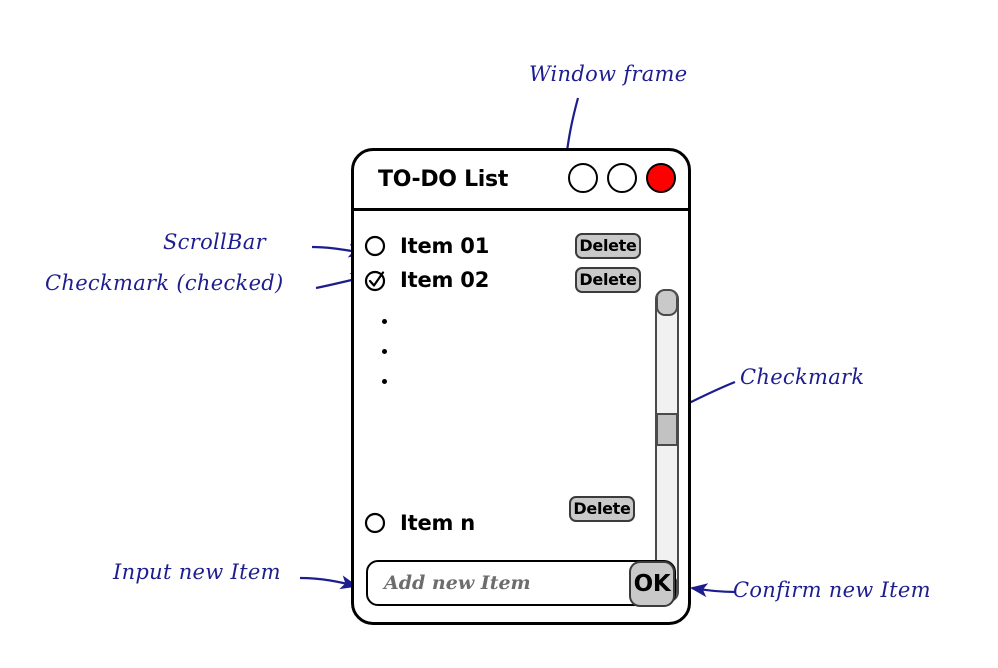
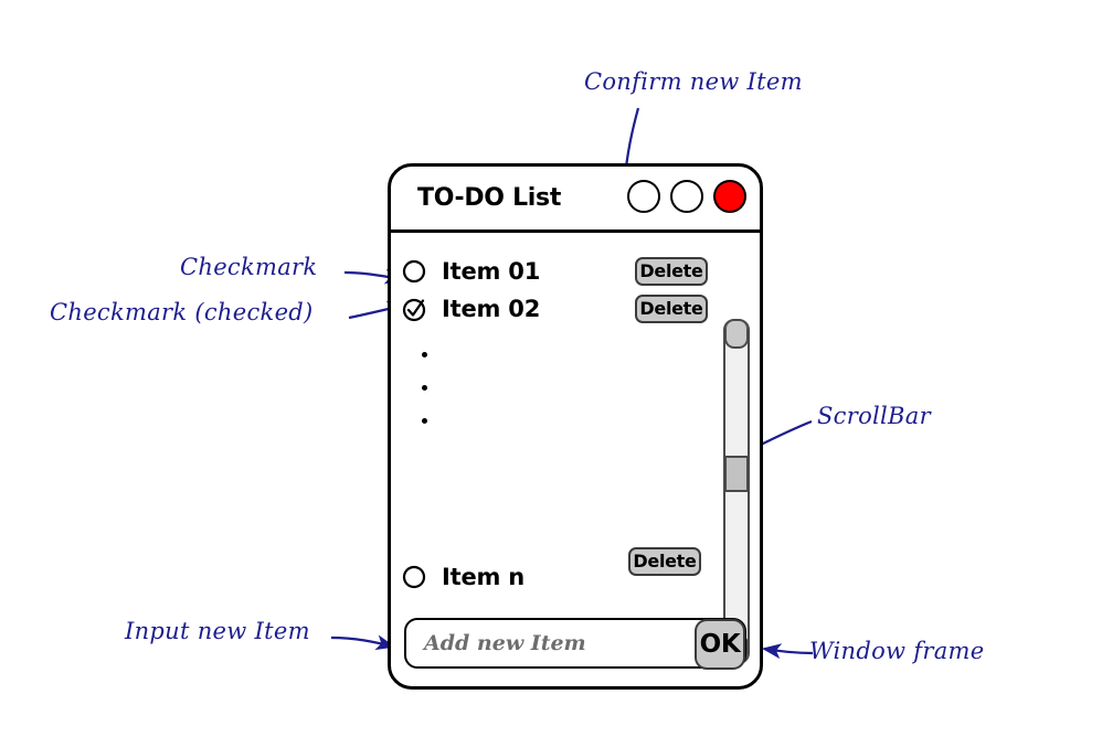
- Window frame
+ Confirm new Item
- ScrollBar
+ Checkmark
  Checkmark (checked)
- Checkmark
+ ScrollBar
  Input new Item
- Confirm new Item
+ Window frame
  TO-DO List
  Item 01
  Delete
  Item 02
  Delete
  Item n
  Delete
  Add new Item
  OK
